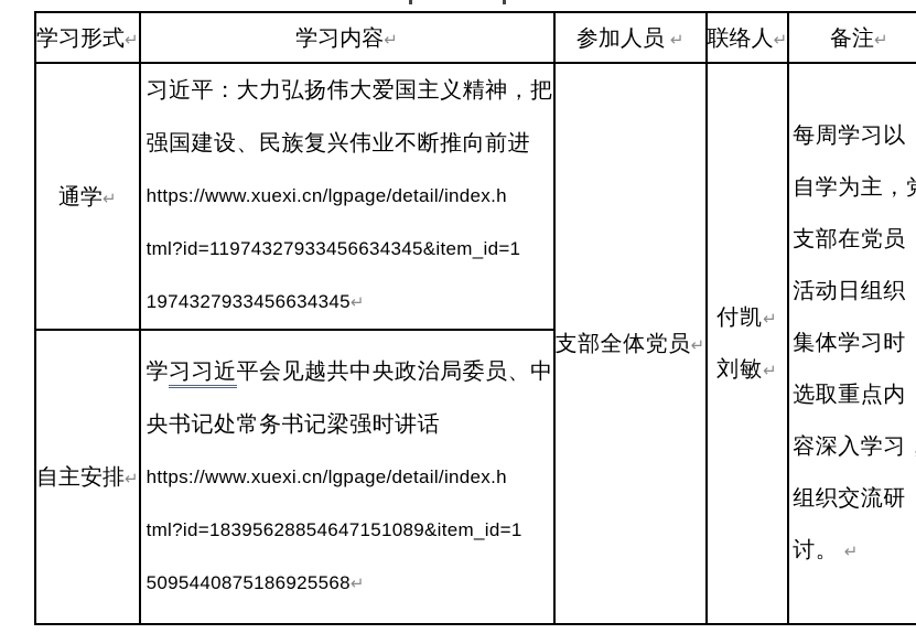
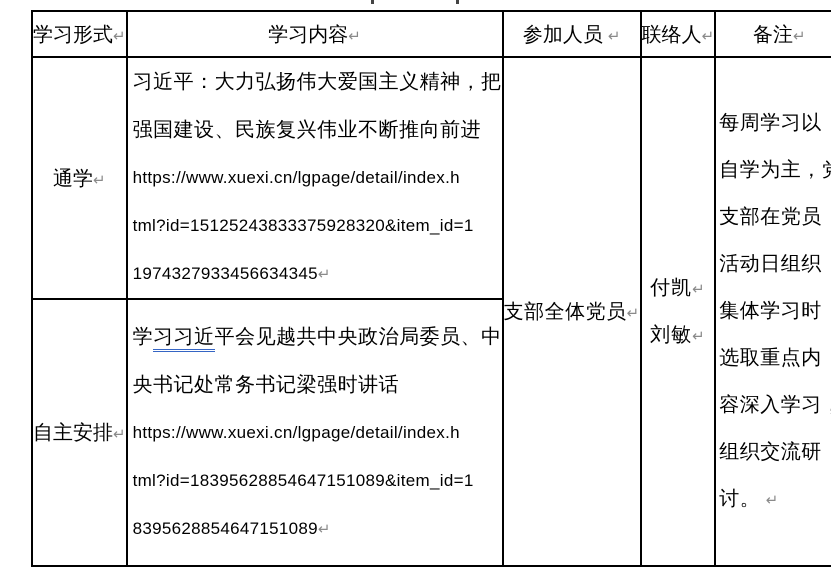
  学习形式↵	学习内容↵	参加人员 ↵	联络人↵	备注↵
- 通学↵	习近平：大力弘扬伟大爱国主义精神，把 强国建设、民族复兴伟业不断推向前进 https://www.xuexi.cn/lgpage/detail/index.h tml?id=11974327933456634345&item_id=1 1974327933456634345↵	支部全体党员↵	付凯↵ 刘敏↵	每周学习以 自学为主， 支部在党员 活动日组织 集体学习时 选取重点内 容深入学习 组织交流研 讨。 ↵
+ 通学↵	习近平：大力弘扬伟大爱国主义精神，把 强国建设、民族复兴伟业不断推向前进 https://www.xuexi.cn/lgpage/detail/index.h tml?id=15125243833375928320&item_id=1 1974327933456634345↵	支部全体党员↵	付凯↵ 刘敏↵	每周学习以 自学为主， 支部在党员 活动日组织 集体学习时 选取重点内 容深入学习 组织交流研 讨。 ↵
- 自主安排↵	学习习近平会见越共中央政治局委员、中 央书记处常务书记梁强时讲话 https://www.xuexi.cn/lgpage/detail/index.h tml?id=18395628854647151089&item_id=1 5095440875186925568↵
+ 自主安排↵	学习习近平会见越共中央政治局委员、中 央书记处常务书记梁强时讲话 https://www.xuexi.cn/lgpage/detail/index.h tml?id=18395628854647151089&item_id=1 8395628854647151089↵
